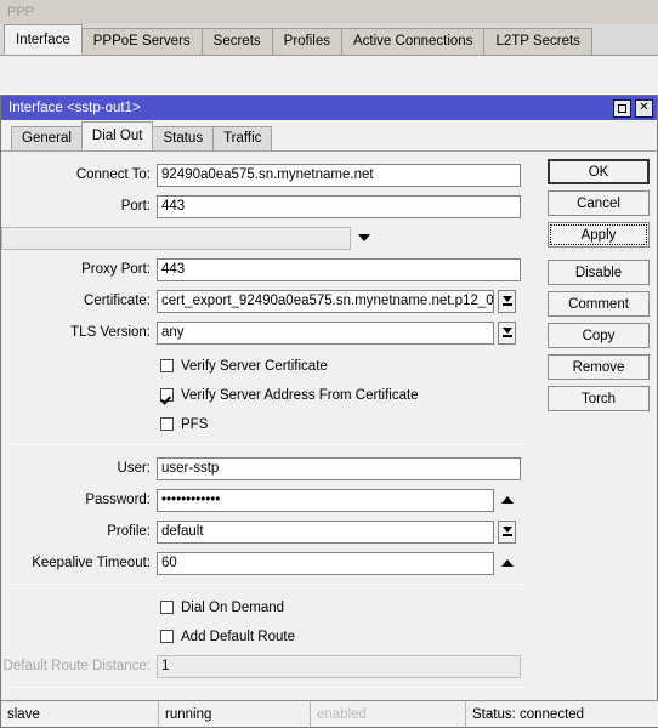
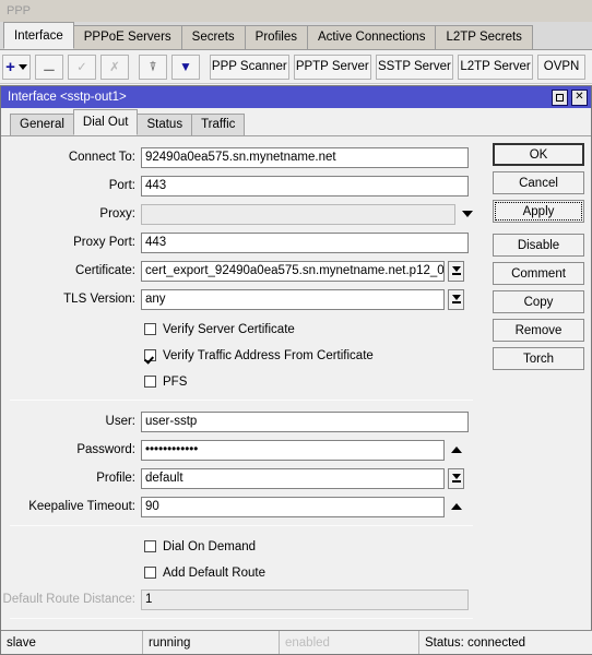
  PPP
  Interface
  PPPoE Servers
  Secrets
  Profiles
  Active Connections
  L2TP Secrets
+ +
+ ⚊
+ ✓
+ ✗
+ ⍒
+ ▼
+ PPP Scanner
+ PPTP Server
+ SSTP Server
+ L2TP Server
+ OVPN
  Interface <sstp-out1>
  ✕
  General
  Dial Out
  Status
  Traffic
  Connect To:
  92490a0ea575.sn.mynetname.net
  Port:
  443
+ Proxy:
  Proxy Port:
  443
  Certificate:
  cert_export_92490a0ea575.sn.mynetname.net.p12_0
  TLS Version:
  any
  Verify Server Certificate
- Verify Server Address From Certificate
+ Verify Traffic Address From Certificate
  PFS
  User:
  user-sstp
  Password:
  ••••••••••••
  Profile:
  default
  Keepalive Timeout:
- 60
+ 90
  Dial On Demand
  Add Default Route
  Default Route Distance:
  1
  OK
  Cancel
  Apply
  Disable
  Comment
  Copy
  Remove
  Torch
  slave
  running
  enabled
  Status: connected
